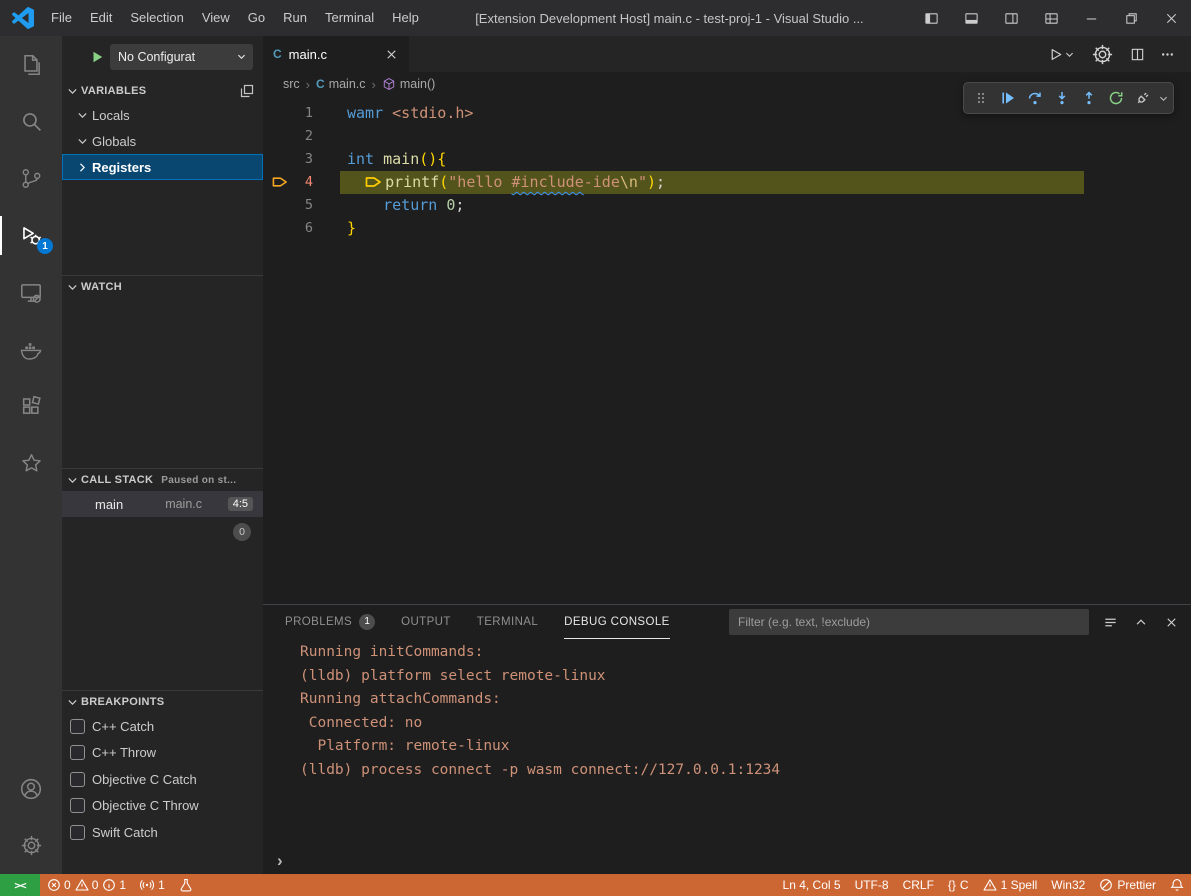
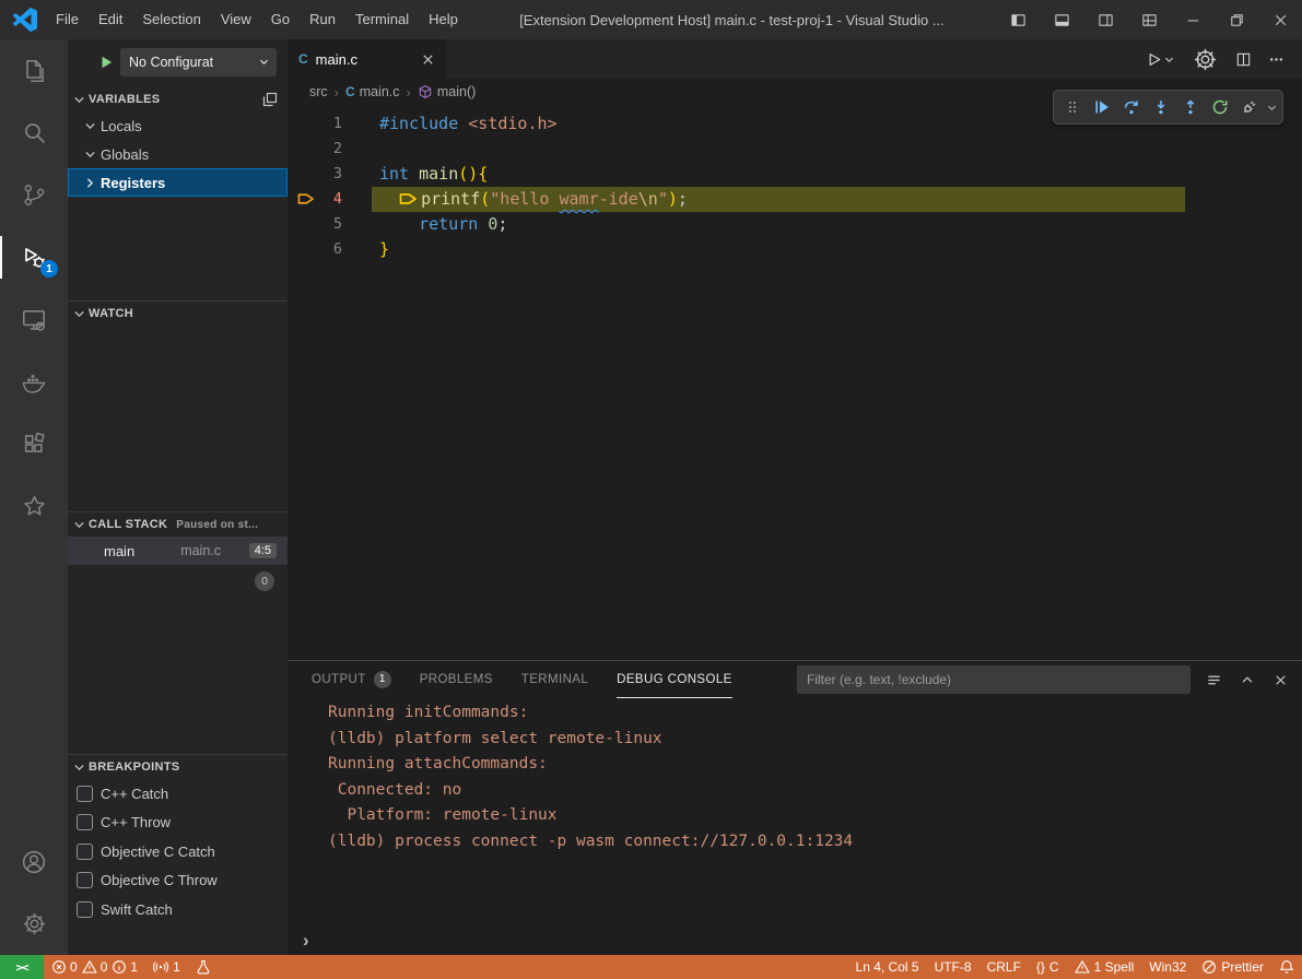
  File
  Edit
  Selection
  View
  Go
  Run
  Terminal
  Help
  [Extension Development Host] main.c - test-proj-1 - Visual Studio ...
  1
  No Configurat
  VARIABLES
  Locals
  Globals
  Registers
  WATCH
  CALL STACK
  Paused on st...
  main
  main.c
  4:5
  0
  BREAKPOINTS
  C++ Catch
  C++ Throw
  Objective C Catch
  Objective C Throw
  Swift Catch
  C
  main.c
  src
  ›
  C
  main.c
  ›
  main()
  1
- wamr <stdio.h>
+ #include <stdio.h>
  2
  3
  int main(){
  4
- printf("hello #include-ide\n");
+ printf("hello wamr-ide\n");
  5
  return 0;
  6
  }
- PROBLEMS
+ OUTPUT
  1
- OUTPUT
+ PROBLEMS
  TERMINAL
  DEBUG CONSOLE
  Filter (e.g. text, !exclude)
  Running initCommands:
  (lldb) platform select remote-linux
  Running attachCommands:
  Connected: no
  Platform: remote-linux
  (lldb) process connect -p wasm connect://127.0.0.1:1234
  ›
  ><
  0
  0
  1
  1
  Ln 4, Col 5
  UTF-8
  CRLF
  {}
  C
  1 Spell
  Win32
  Prettier
